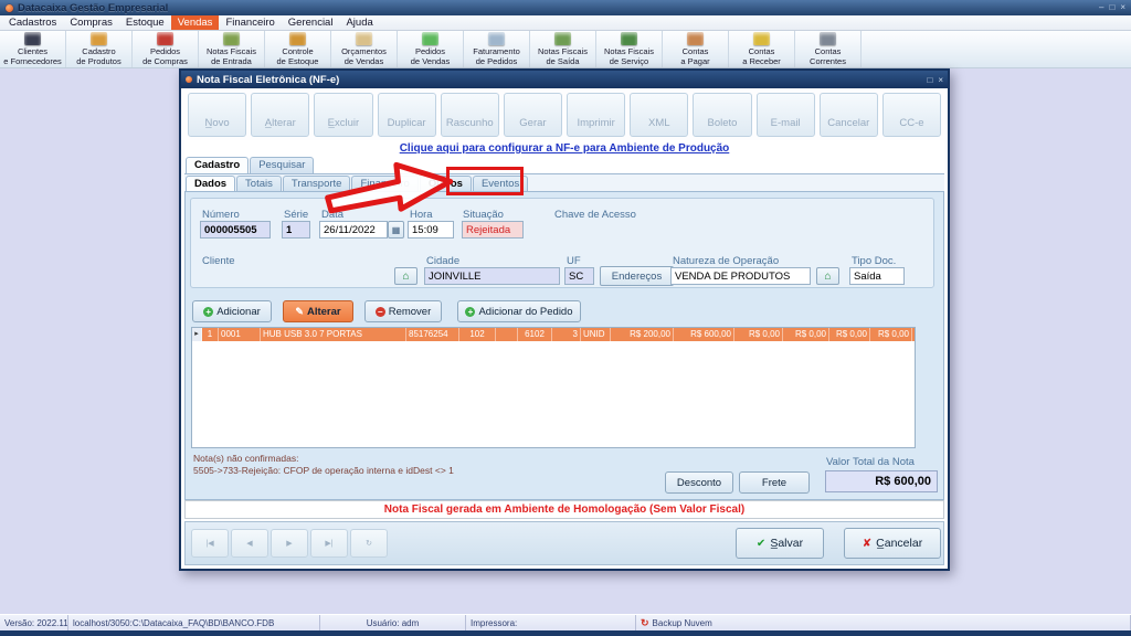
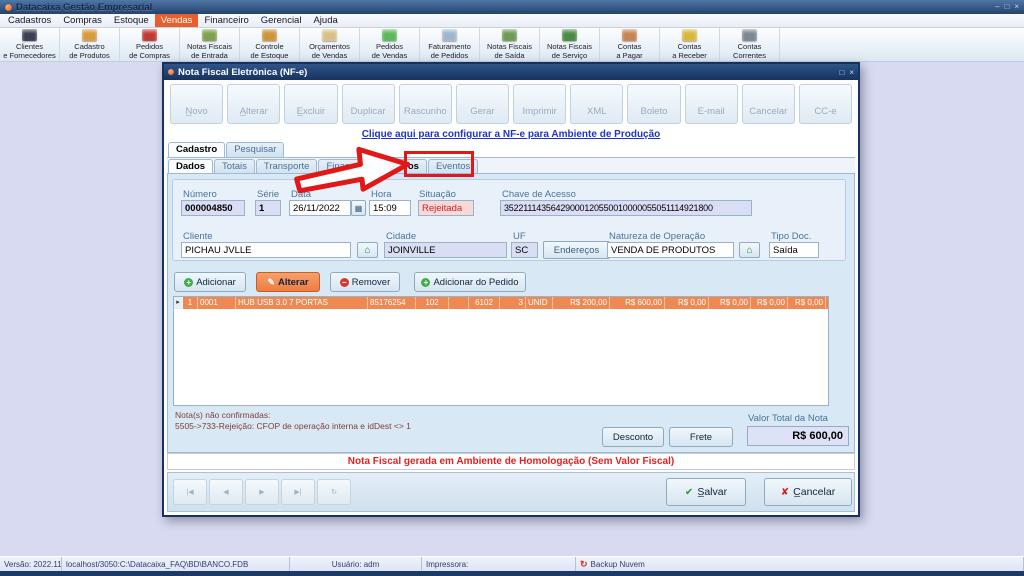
  Datacaixa Gestão Empresarial
  –
  □
  ×
  Cadastros
  Compras
  Estoque
  Vendas
  Financeiro
  Gerencial
  Ajuda
  Clientes
  e Fornecedores
  Cadastro
  de Produtos
  Pedidos
  de Compras
  Notas Fiscais
  de Entrada
  Controle
  de Estoque
  Orçamentos
  de Vendas
  Pedidos
  de Vendas
  Faturamento
  de Pedidos
  Notas Fiscais
  de Saída
  Notas Fiscais
  de Serviço
  Contas
  a Pagar
  Contas
  a Receber
  Contas
  Correntes
  Nota Fiscal Eletrônica (NF-e)
  □
  ×
  N̲ovo
  A̲lterar
  E̲xcluir
  Duplicar
  Rascunho
  Gerar
  Imprimir
  XML
  Boleto
  E-mail
  Cancelar
  CC-e
  Clique aqui para configurar a NF-e para Ambiente de Produção
  Cadastro
  Pesquisar
  Dados
  Totais
  Transporte
  Eventos
  Número
- 000005505
+ 000004850
  Série
  1
  Data
  26/11/2022
  ▦
  Hora
  15:09
  Situação
  Rejeitada
  Chave de Acesso
+ 35221114356429000120550010000055051114921800
  Cliente
+ PICHAU JVLLE
  ⌂
  Cidade
  JOINVILLE
  UF
  SC
  Endereços
  Natureza de Operação
  VENDA DE PRODUTOS
  ⌂
  Tipo Doc.
  Saída
  +
  Adicionar
  ✎
  Alterar
  −
  Remover
  +
  Adicionar do Pedido
  1
  0001
  HUB USB 3.0 7 PORTAS
  85176254
  102
  6102
  3
  UNID
  R$ 200,00
  R$ 600,00
  R$ 0,00
  R$ 0,00
  R$ 0,00
  R$ 0,00
  Nota(s) não confirmadas:
  5505->733-Rejeição: CFOP de operação interna e idDest <> 1
  Desconto
  Frete
  Valor Total da Nota
  R$ 600,00
  Nota Fiscal gerada em Ambiente de Homologação (Sem Valor Fiscal)
  ✔
  S̲alvar
  ✘
  C̲ancelar
  Versão: 2022.11
  localhost/3050:C:\Datacaixa_FAQ\BD\BANCO.FDB
  Usuário: adm
  Impressora:
  ↻
  Backup Nuvem
